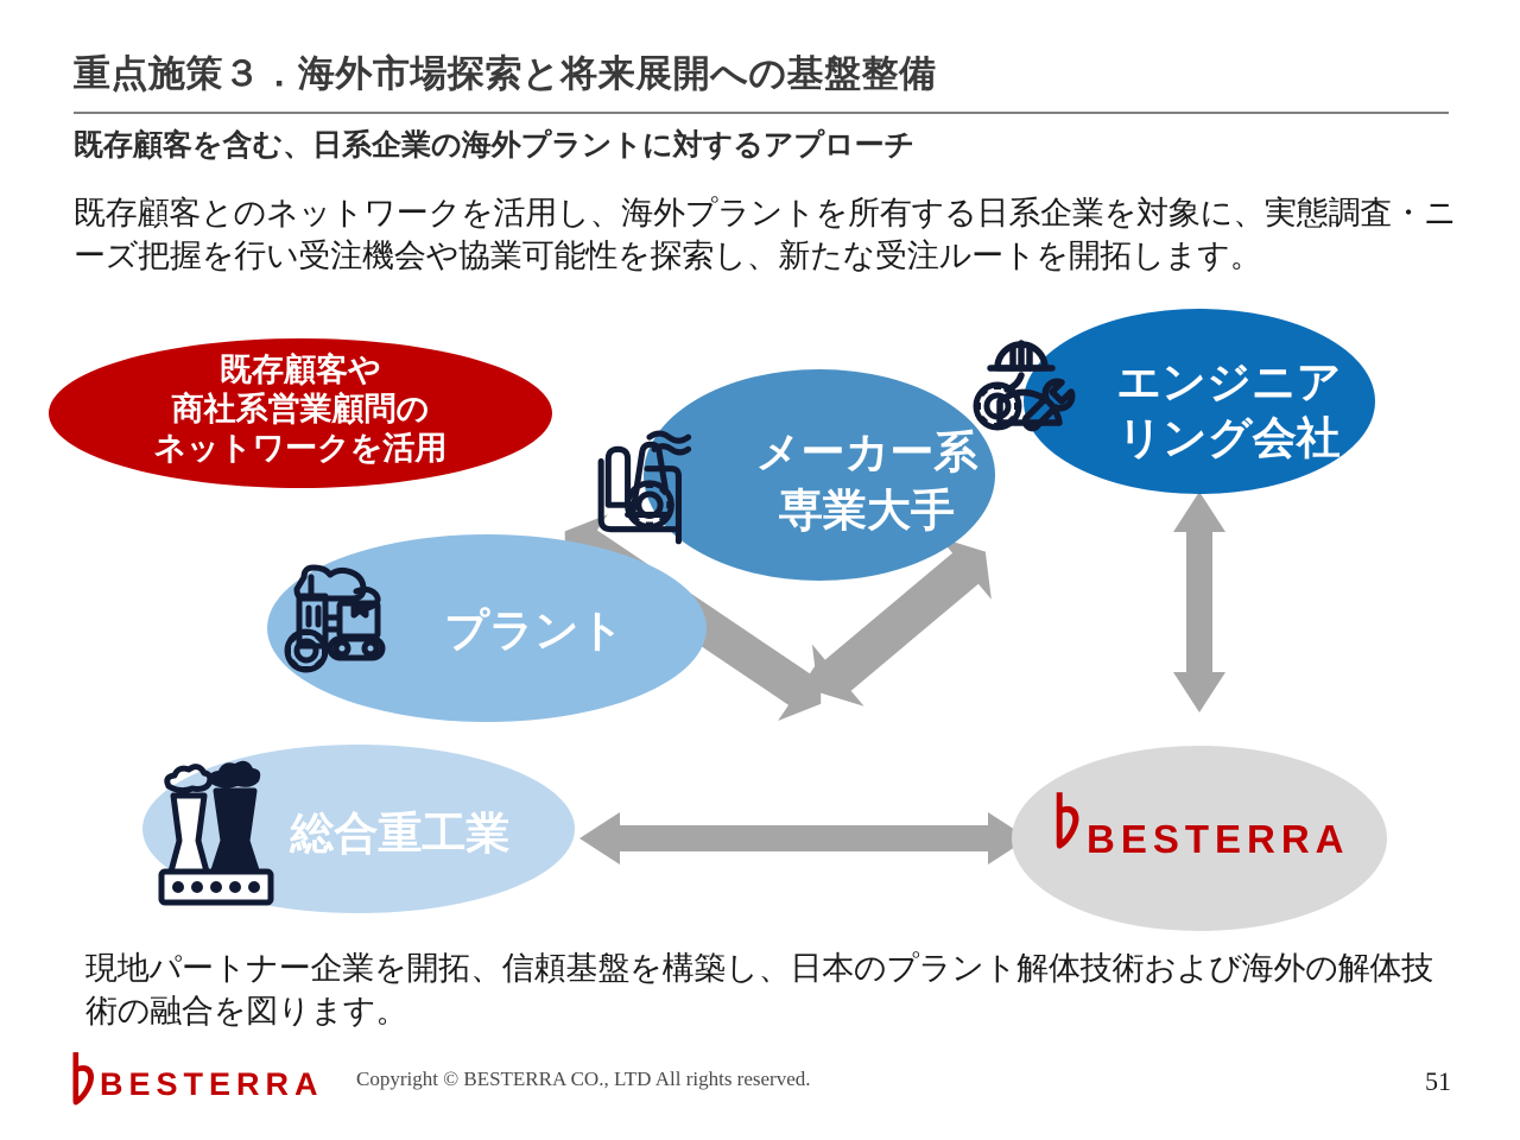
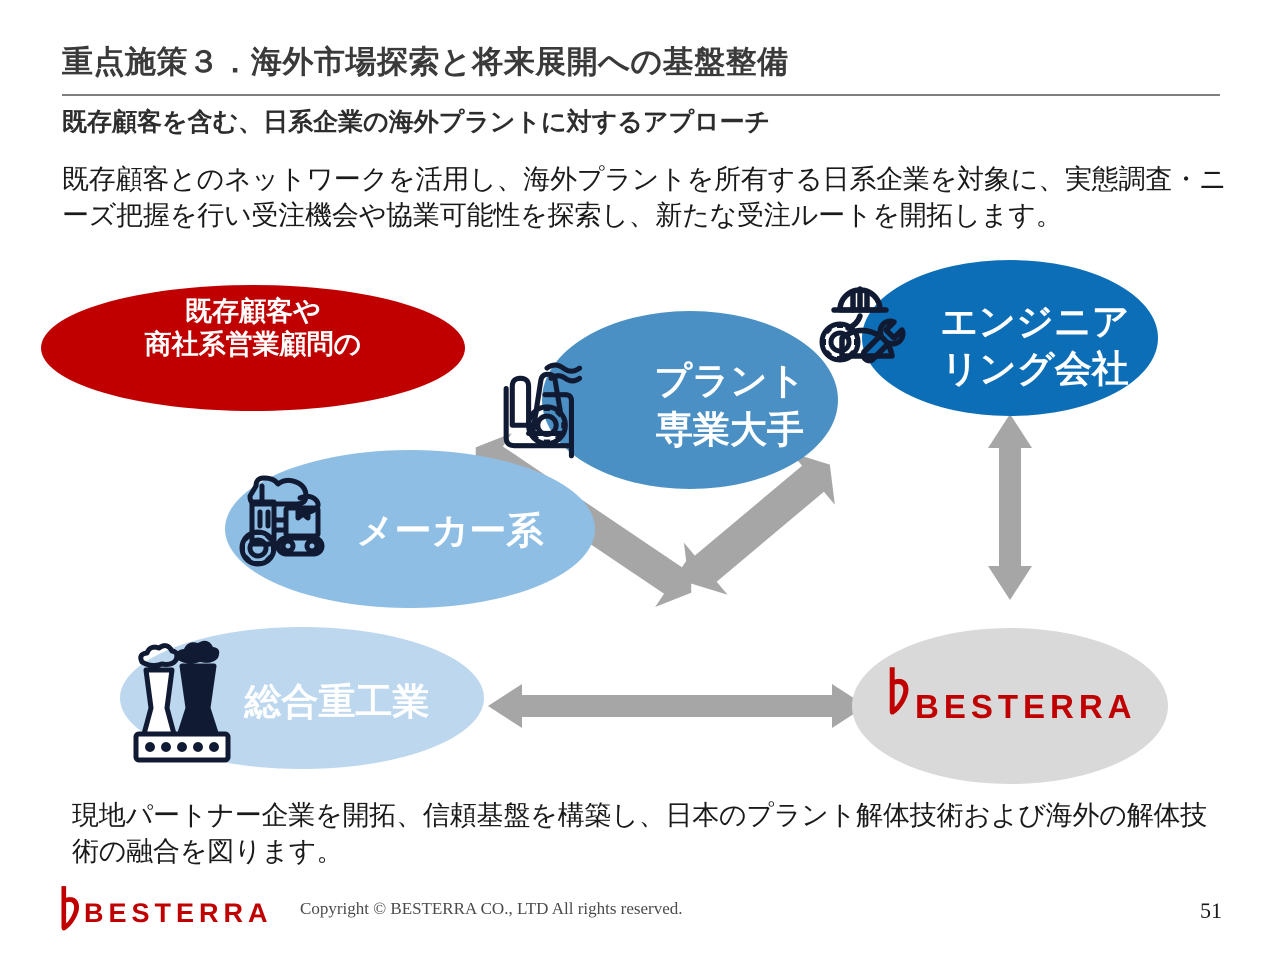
  重点施策３．海外市場探索と将来展開への基盤整備
  既存顧客を含む、日系企業の海外プラントに対するアプローチ
  既存顧客とのネットワークを活用し、海外プラントを所有する日系企業を対象に、実態調査・ニーズ把握を行い受注機会や協業可能性を探索し、新たな受注ルートを開拓します。
  既存顧客や
  商社系営業顧問の
- ネットワークを活用
- メーカー系
+ プラント
  専業大手
  エンジニア
  リング会社
- プラント
+ メーカー系
  総合重工業
  BESTERRA
  現地パートナー企業を開拓、信頼基盤を構築し、日本のプラント解体技術および海外の解体技術の融合を図ります。
  BESTERRA
  Copyright © BESTERRA CO., LTD All rights reserved.
  51
